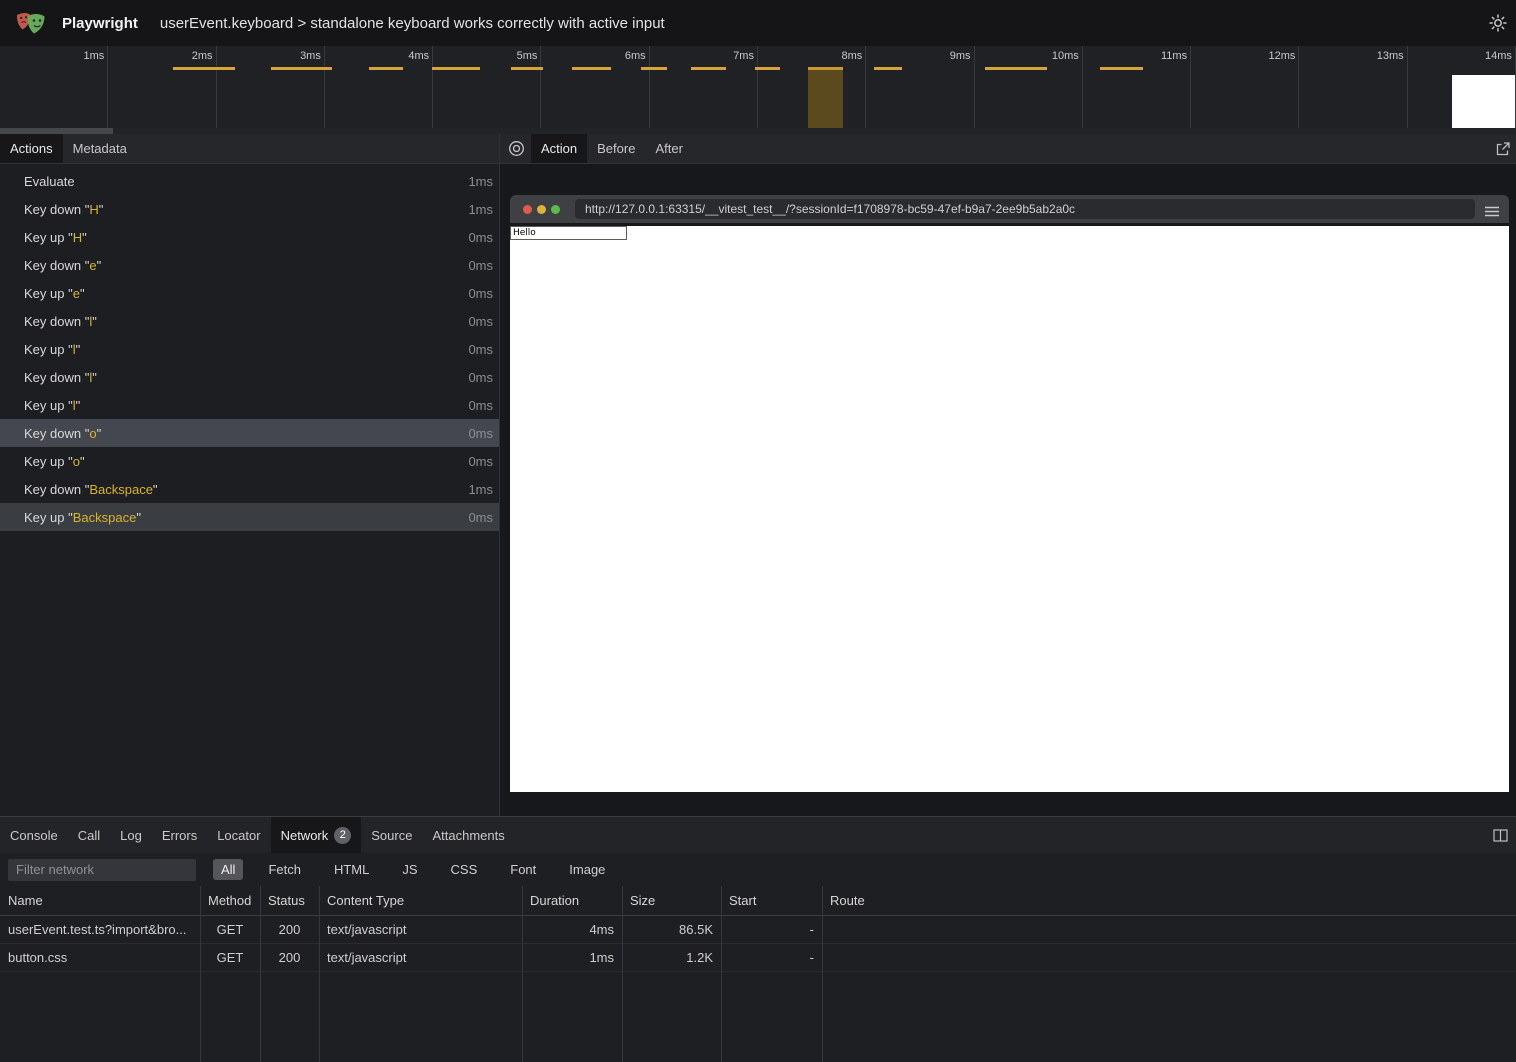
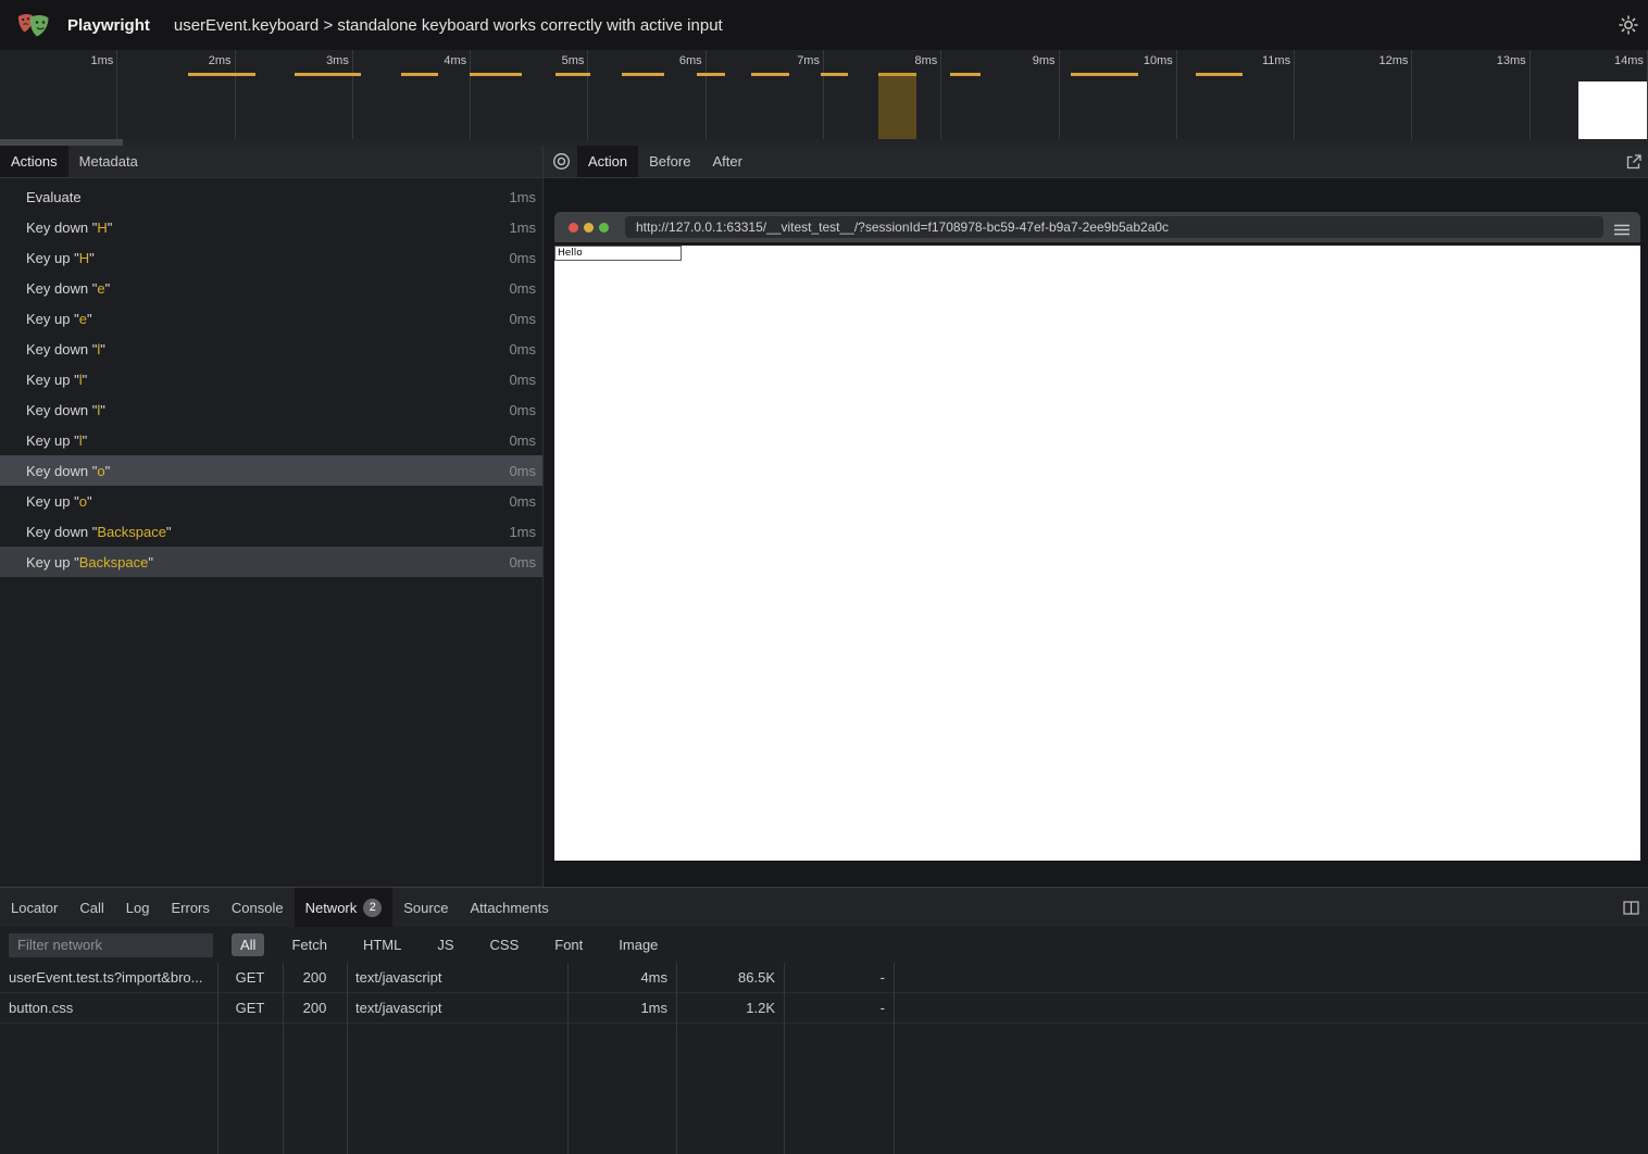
  Playwright
  userEvent.keyboard > standalone keyboard works correctly with active input
  1ms
  2ms
  3ms
  4ms
  5ms
  6ms
  7ms
  8ms
  9ms
  10ms
  11ms
  12ms
  13ms
  14ms
  Actions
  Metadata
  Evaluate
  1ms
  Key down "H"
  1ms
  Key up "H"
  0ms
  Key down "e"
  0ms
  Key up "e"
  0ms
  Key down "l"
  0ms
  Key up "l"
  0ms
  Key down "l"
  0ms
  Key up "l"
  0ms
  Key down "o"
  0ms
  Key up "o"
  0ms
  Key down "Backspace"
  1ms
  Key up "Backspace"
  0ms
  Action
  Before
  After
  http://127.0.0.1:63315/__vitest_test__/?sessionId=f1708978-bc59-47ef-b9a7-2ee9b5ab2a0c
  Hello
- Console
+ Locator
  Call
  Log
  Errors
- Locator
+ Console
  Network
  2
  Source
  Attachments
  Filter network
  All
  Fetch
  HTML
  JS
  CSS
  Font
  Image
- Name
- Method
- Status
- Content Type
- Duration
- Size
- Start
- Route
  userEvent.test.ts?import&bro...
  GET
  200
  text/javascript
  4ms
  86.5K
  -
  button.css
  GET
  200
  text/javascript
  1ms
  1.2K
  -
